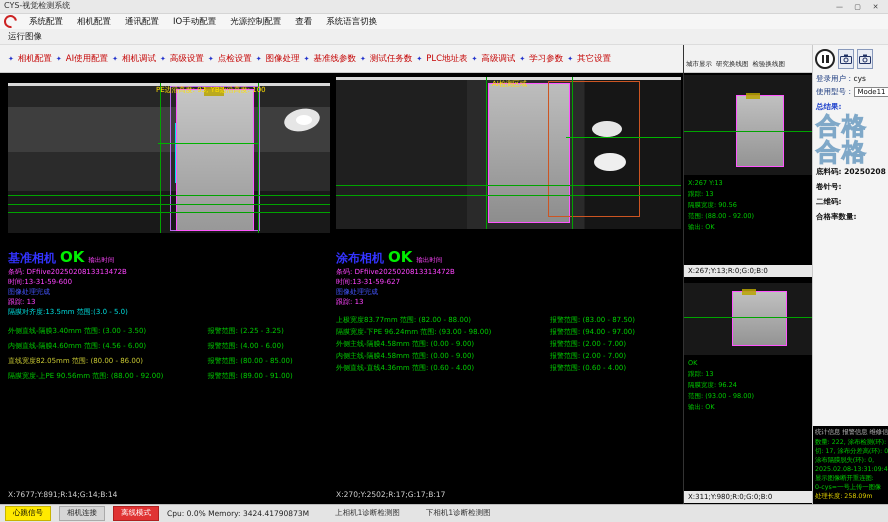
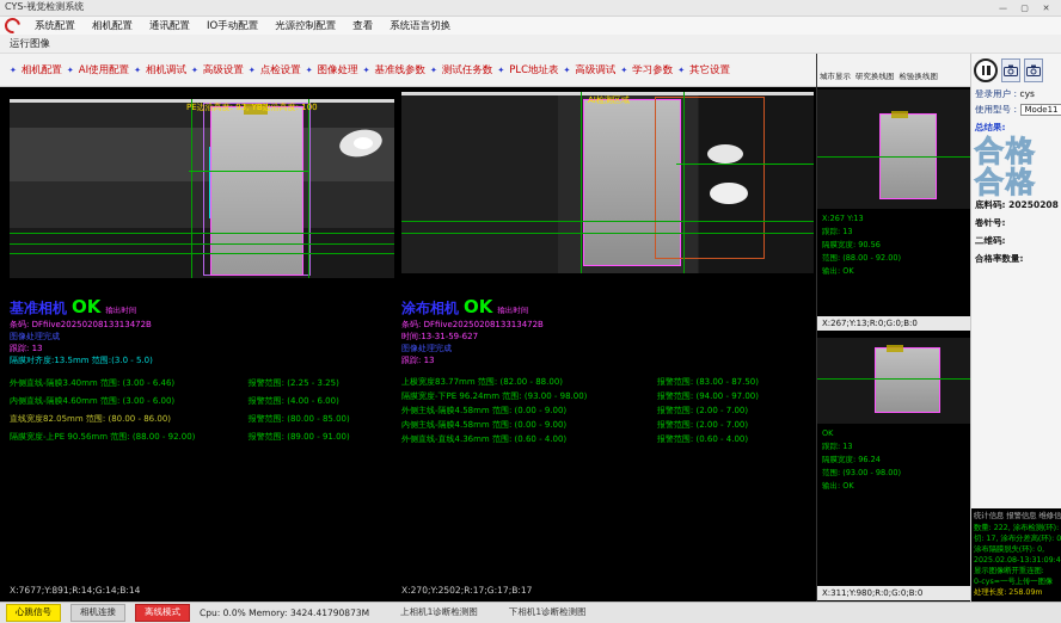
  CYS-视觉检测系统
  —
  ▢
  ✕
  系统配置
  相机配置
  通讯配置
  IO手动配置
  光源控制配置
  查看
  系统语言切换
  运行图像
  相机配置
  AI使用配置
  相机调试
  高级设置
  点检设置
  图像处理
  基准线参数
  测试任务数
  PLC地址表
  高级调试
  学习参数
  其它设置
  PE边沿高度: 93, YB边沿高度: 100
  AI检测区域
  基准相机
  OK
  输出时间
  条码: DFfiive2025020813313472B
- 时间:13-31-59-600
  图像处理完成
  跟踪: 13
  隔膜对齐度:13.5mm 范围:(3.0 - 5.0)
- 外侧直线-隔膜3.40mm 范围: (3.00 - 3.50)
+ 外侧直线-隔膜3.40mm 范围: (3.00 - 6.46)
  报警范围: (2.25 - 3.25)
- 内侧直线-隔膜4.60mm 范围: (4.56 - 6.00)
+ 内侧直线-隔膜4.60mm 范围: (3.00 - 6.00)
  报警范围: (4.00 - 6.00)
  直线宽度82.05mm 范围: (80.00 - 86.00)
  报警范围: (80.00 - 85.00)
  隔膜宽度-上PE 90.56mm 范围: (88.00 - 92.00)
  报警范围: (89.00 - 91.00)
  涂布相机
  OK
  输出时间
  条码: DFfiive2025020813313472B
  时间:13-31-59-627
  图像处理完成
  跟踪: 13
  上极宽度83.77mm 范围: (82.00 - 88.00)
  报警范围: (83.00 - 87.50)
  隔膜宽度-下PE 96.24mm 范围: (93.00 - 98.00)
  报警范围: (94.00 - 97.00)
  外侧主线-隔膜4.58mm 范围: (0.00 - 9.00)
  报警范围: (2.00 - 7.00)
  内侧主线-隔膜4.58mm 范围: (0.00 - 9.00)
  报警范围: (2.00 - 7.00)
  外侧直线-直线4.36mm 范围: (0.60 - 4.00)
  报警范围: (0.60 - 4.00)
  X:7677;Y:891;R:14;G:14;B:14
  X:270;Y:2502;R:17;G:17;B:17
  城市显示
  研究换线图
  检验换线图
  X:267 Y:13
  跟踪: 13
  隔膜宽度: 90.56
  范围: (88.00 - 92.00)
  输出: OK
  X:267;Y:13;R:0;G:0;B:0
  OK
  跟踪: 13
  隔膜宽度: 96.24
  范围: (93.00 - 98.00)
  输出: OK
  X:311;Y:980;R:0;G:0;B:0
  登录用户：cys
  使用型号： Mode11
  总结果:
  合格
  合格
  底料码: 20250208
  卷针号:
  二维码:
  合格率数量:
  心跳信号
  相机连接
  离线模式
  Cpu: 0.0% Memory: 3424.41790873M
  上相机1诊断检测图
  下相机1诊断检测图
